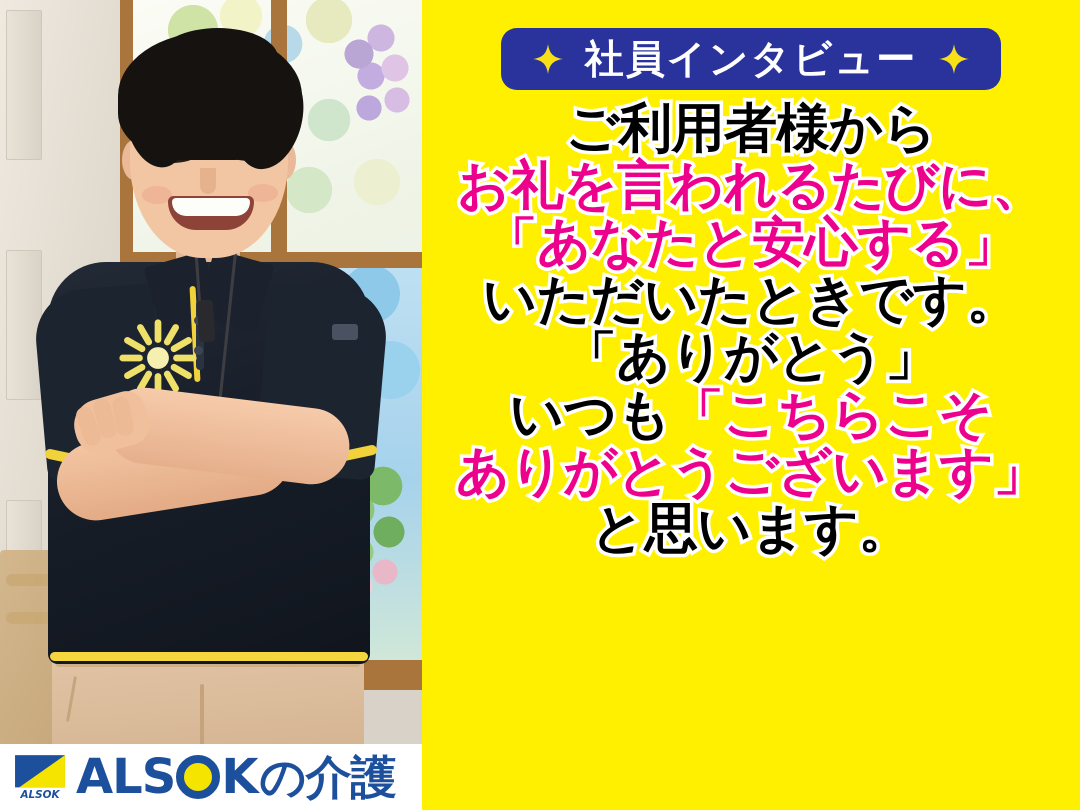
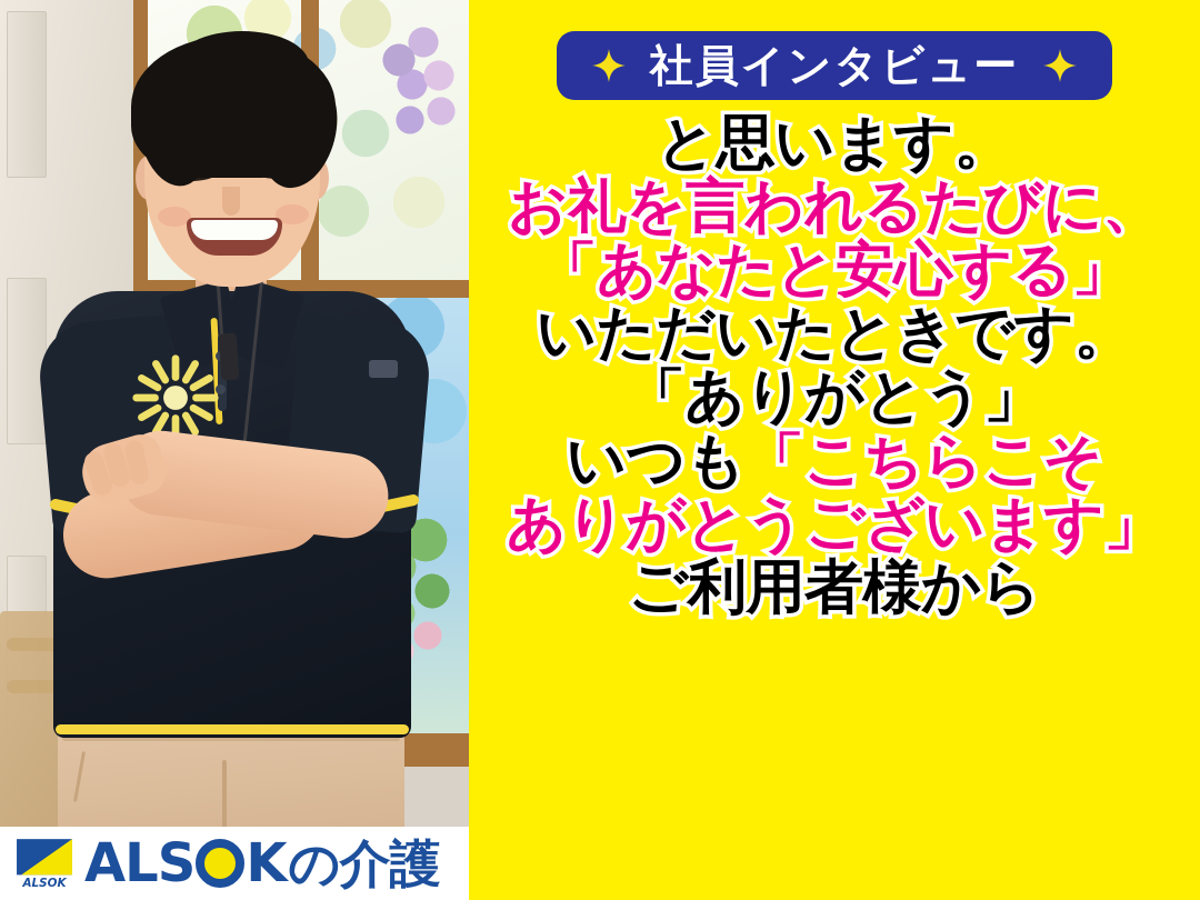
  ALSOK
  ALS
  K
  の介護
  社員インタビュー
- ご利用者様から
+ と思います。
  お礼を言われるたびに、
  「あなたと安心する」
  いただいたときです。
  「ありがとう」
  いつも
  「こちらこそ
  ありがとうございます」
- と思います。
+ ご利用者様から
